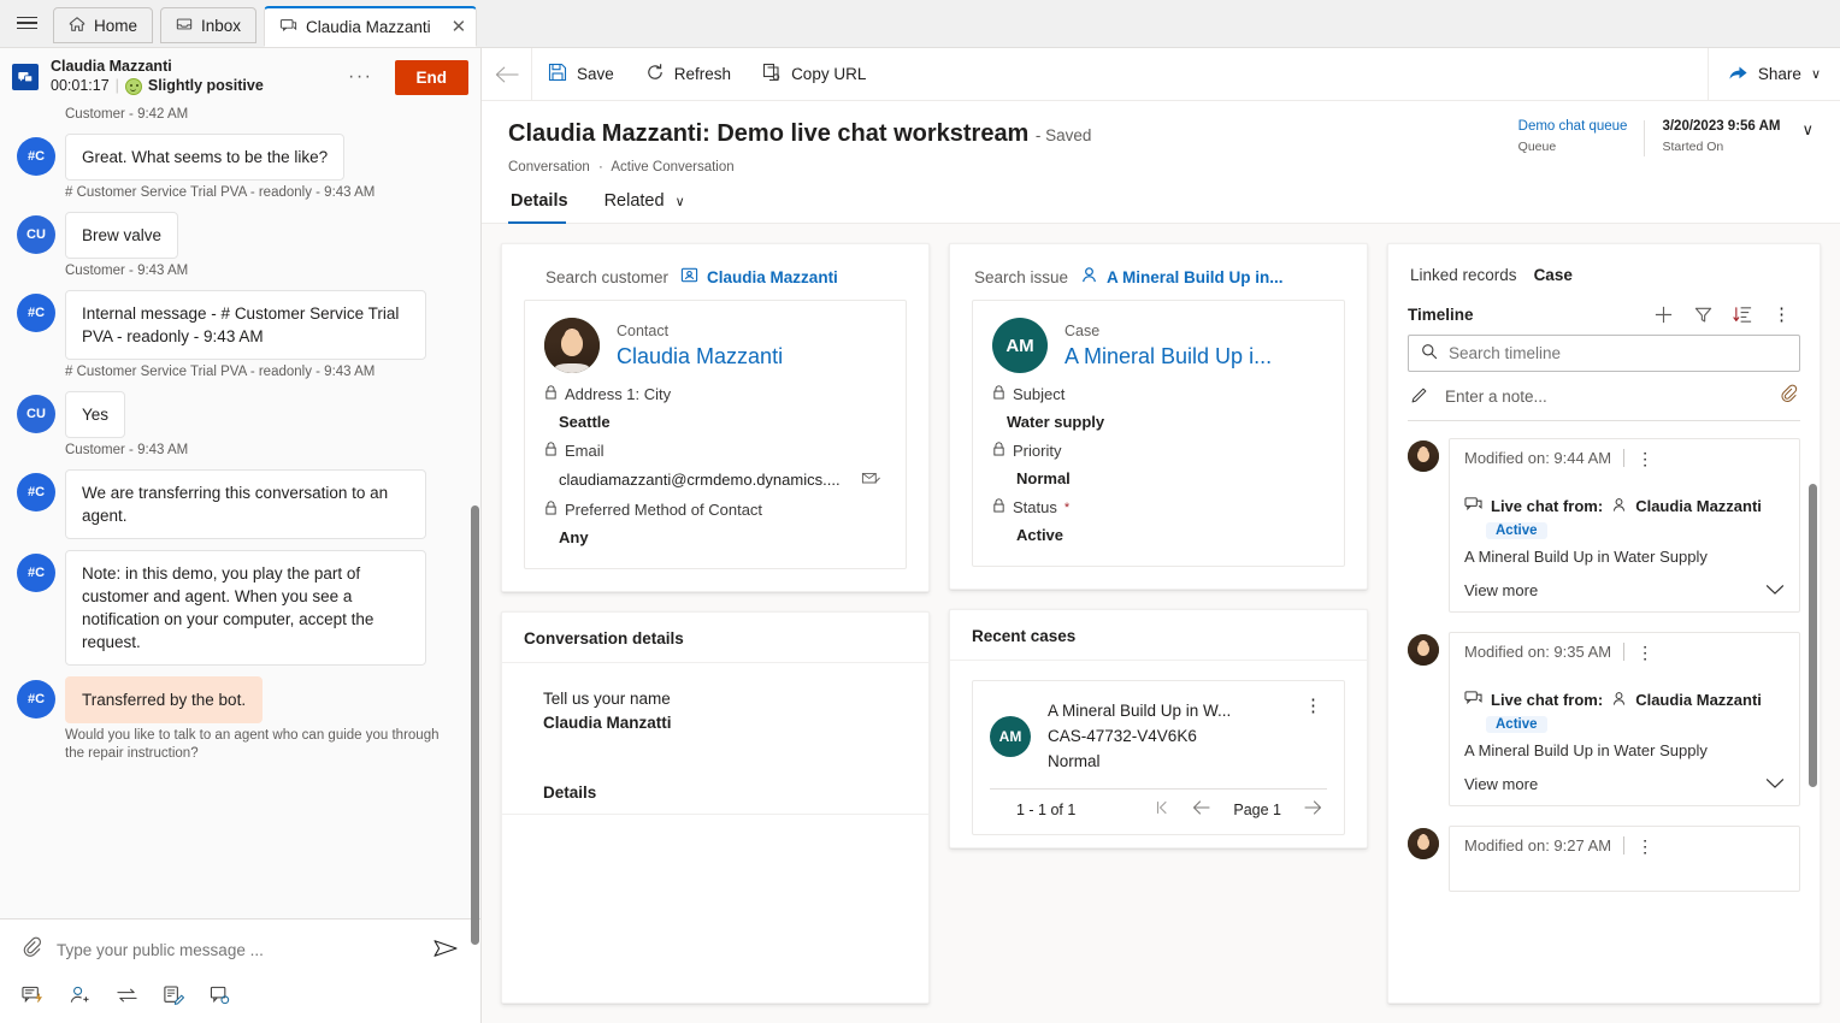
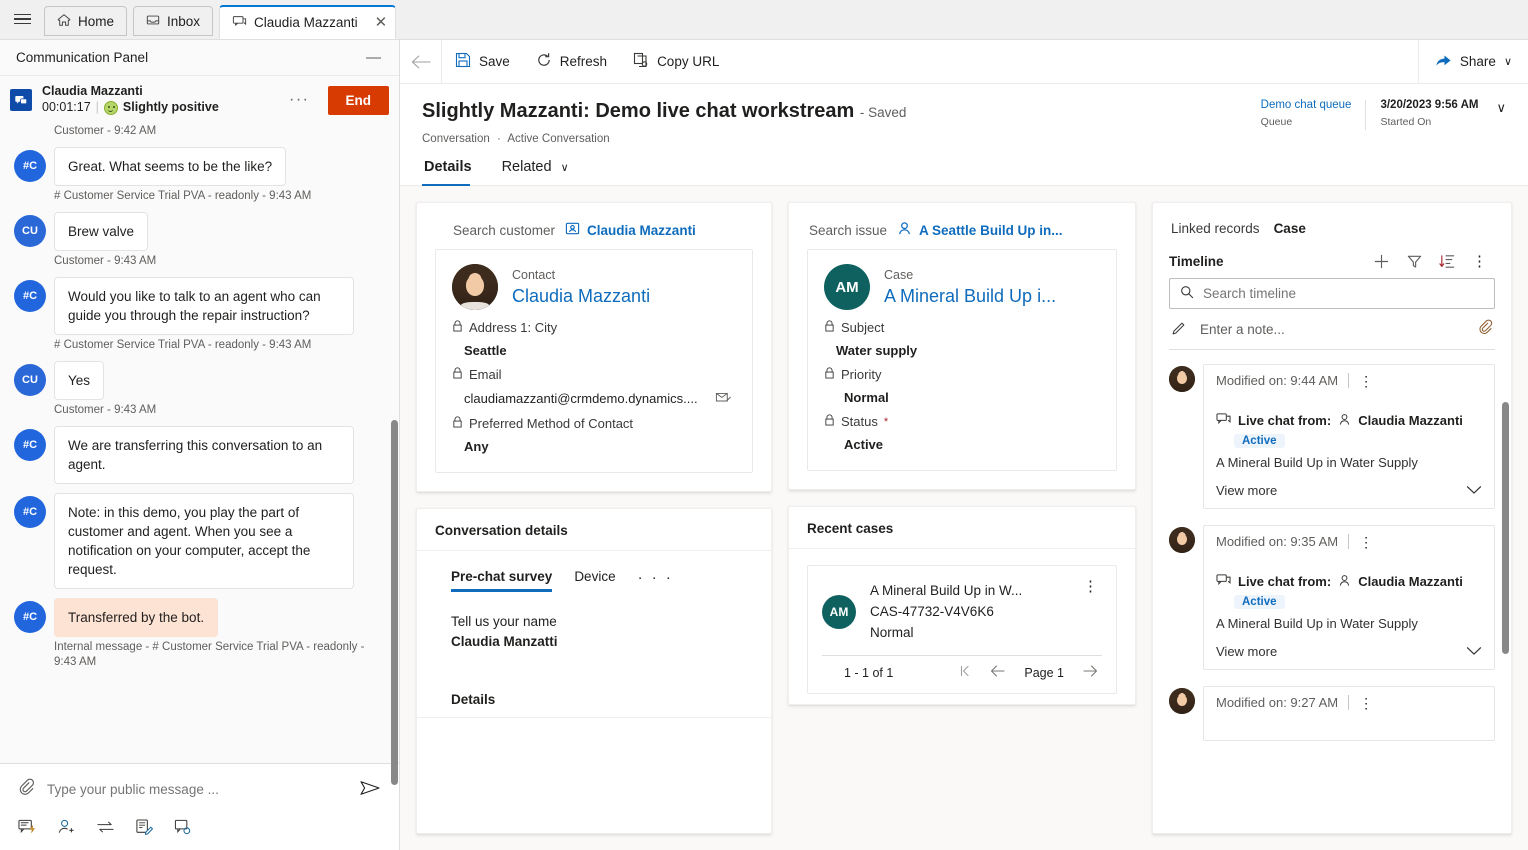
  Home
  Inbox
  Claudia Mazzanti
  ✕
+ Communication Panel
+ —
  Claudia Mazzanti
  00:01:17
  |
  Slightly positive
  ···
  End
  Customer - 9:42 AM
  #C
  Great. What seems to be the like?
  # Customer Service Trial PVA - readonly - 9:43 AM
  CU
  Brew valve
  Customer - 9:43 AM
  #C
- Internal message - # Customer Service Trial PVA - readonly - 9:43 AM
+ Would you like to talk to an agent who can guide you through the repair instruction?
  # Customer Service Trial PVA - readonly - 9:43 AM
  CU
  Yes
  Customer - 9:43 AM
  #C
  We are transferring this conversation to an agent.
  #C
  Note: in this demo, you play the part of customer and agent. When you see a notification on your computer, accept the request.
  #C
  Transferred by the bot.
- Would you like to talk to an agent who can guide you through the repair instruction?
+ Internal message - # Customer Service Trial PVA - readonly - 9:43 AM
  Type your public message ...
  Save
  Refresh
  Copy URL
  Share
  ∨
- Claudia Mazzanti: Demo live chat workstream - Saved
+ Slightly Mazzanti: Demo live chat workstream - Saved
  Conversation · Active Conversation
  Demo chat queue
  Queue
  3/20/2023 9:56 AM
  Started On
  ∨
  Details
  Related ∨
  Search customer
  Claudia Mazzanti
  Contact
  Claudia Mazzanti
  Address 1: City
  Seattle
  Email
  claudiamazzanti@crmdemo.dynamics....
  Preferred Method of Contact
  Any
  Conversation details
+ Pre-chat survey
+ Device
+ · · ·
  Tell us your name
  Claudia Manzatti
  Details
  Search issue
- A Mineral Build Up in...
+ A Seattle Build Up in...
  AM
  Case
  A Mineral Build Up i...
  Subject
  Water supply
  Priority
  Normal
  Status
  *
  Active
  Recent cases
  AM
  A Mineral Build Up in W...
  CAS-47732-V4V6K6
  Normal
  ⋮
  1 - 1 of 1
  Page 1
  Linked records
  Case
  Timeline
  ⋮
  Search timeline
  Enter a note...
  Modified on: 9:44 AM
  ⋮
  Live chat from:
  Claudia Mazzanti
  Active
  A Mineral Build Up in Water Supply
  View more
  Modified on: 9:35 AM
  ⋮
  Live chat from:
  Claudia Mazzanti
  Active
  A Mineral Build Up in Water Supply
  View more
  Modified on: 9:27 AM
  ⋮
